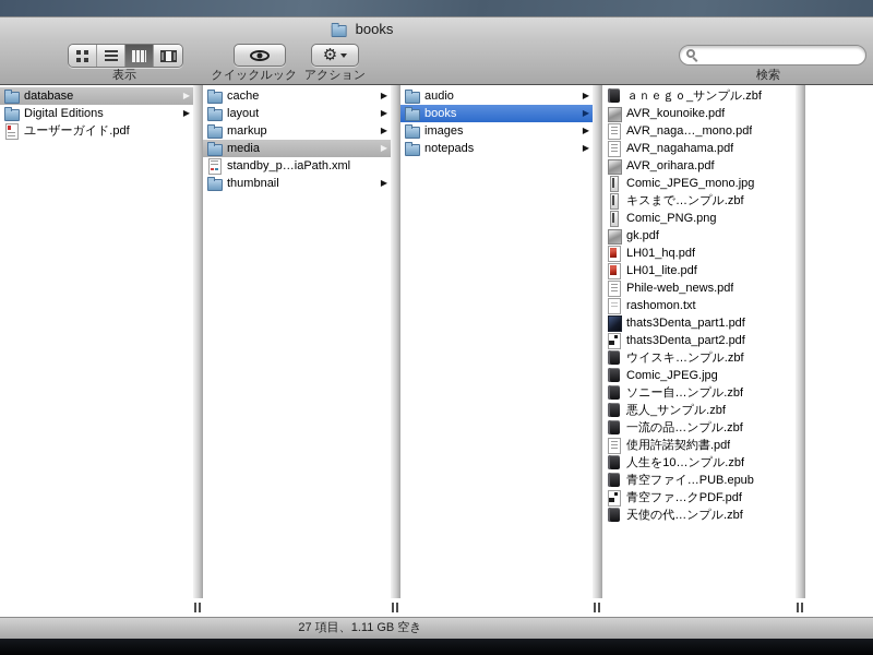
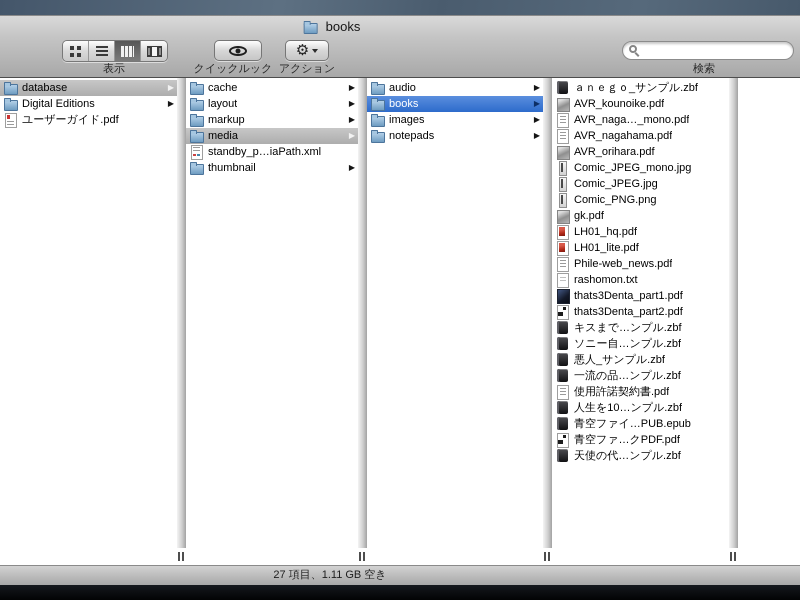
  books
  表示
  クイックルック
  ⚙
  アクション
  検索
  database
  ▶
  Digital Editions
  ▶
  ユーザーガイド.pdf
  cache
  ▶
  layout
  ▶
  markup
  ▶
  media
  ▶
  standby_p…iaPath.xml
  thumbnail
  ▶
  audio
  ▶
  books
  ▶
  images
  ▶
  notepads
  ▶
  ａｎｅｇｏ_サンプル.zbf
  AVR_kounoike.pdf
  AVR_naga…_mono.pdf
  AVR_nagahama.pdf
  AVR_orihara.pdf
  Comic_JPEG_mono.jpg
- キスまで…ンプル.zbf
+ Comic_JPEG.jpg
  Comic_PNG.png
  gk.pdf
  LH01_hq.pdf
  LH01_lite.pdf
  Phile-web_news.pdf
  rashomon.txt
  thats3Denta_part1.pdf
  thats3Denta_part2.pdf
- ウイスキ…ンプル.zbf
- Comic_JPEG.jpg
+ キスまで…ンプル.zbf
  ソニー自…ンプル.zbf
  悪人_サンプル.zbf
  一流の品…ンプル.zbf
  使用許諾契約書.pdf
  人生を10…ンプル.zbf
  青空ファイ…PUB.epub
  青空ファ…クPDF.pdf
  天使の代…ンプル.zbf
  27 項目、1.11 GB 空き
